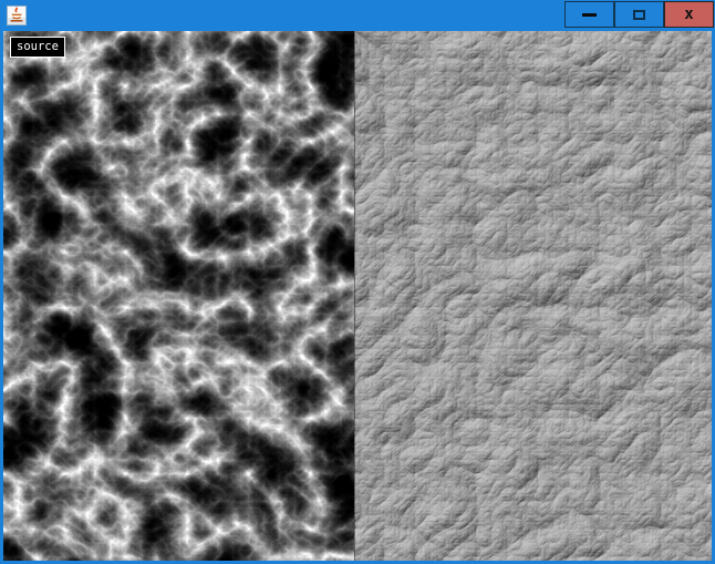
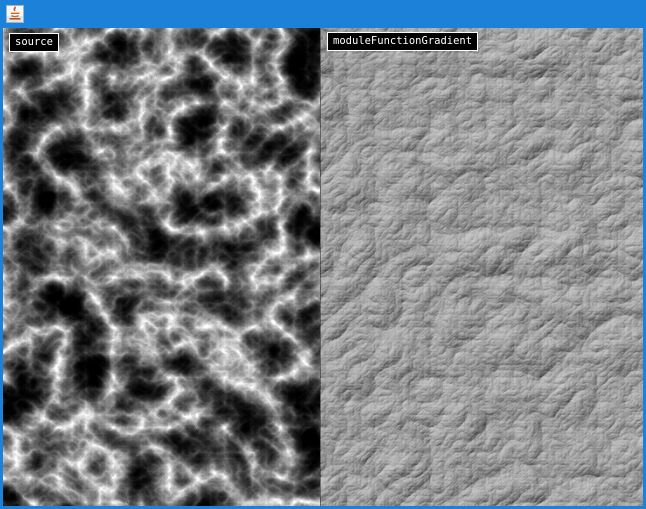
- x
  source
+ moduleFunctionGradient
